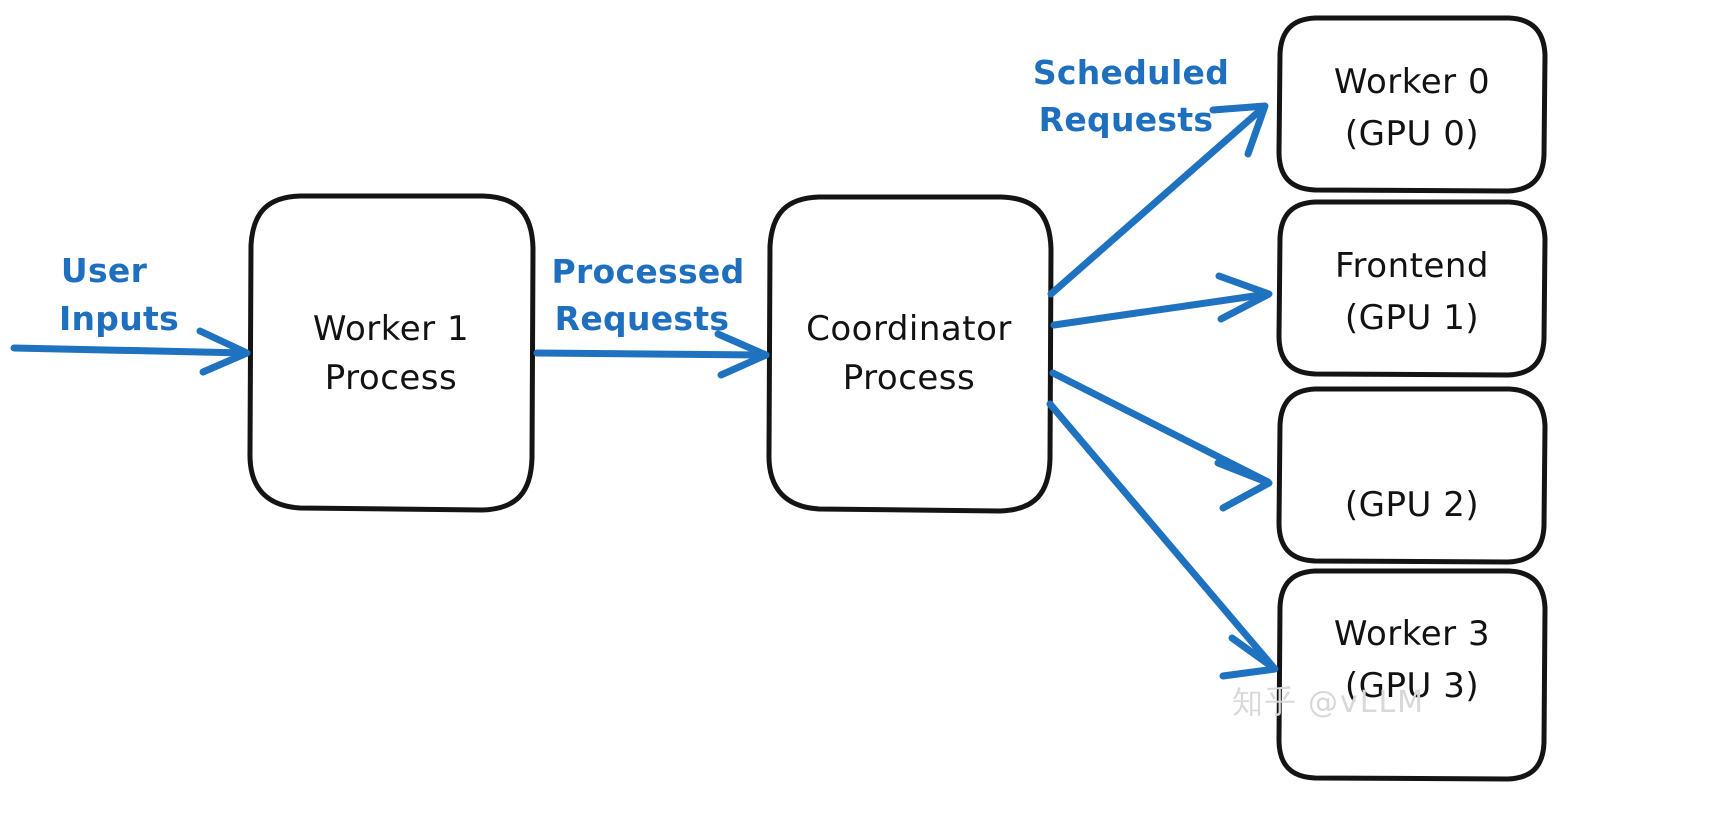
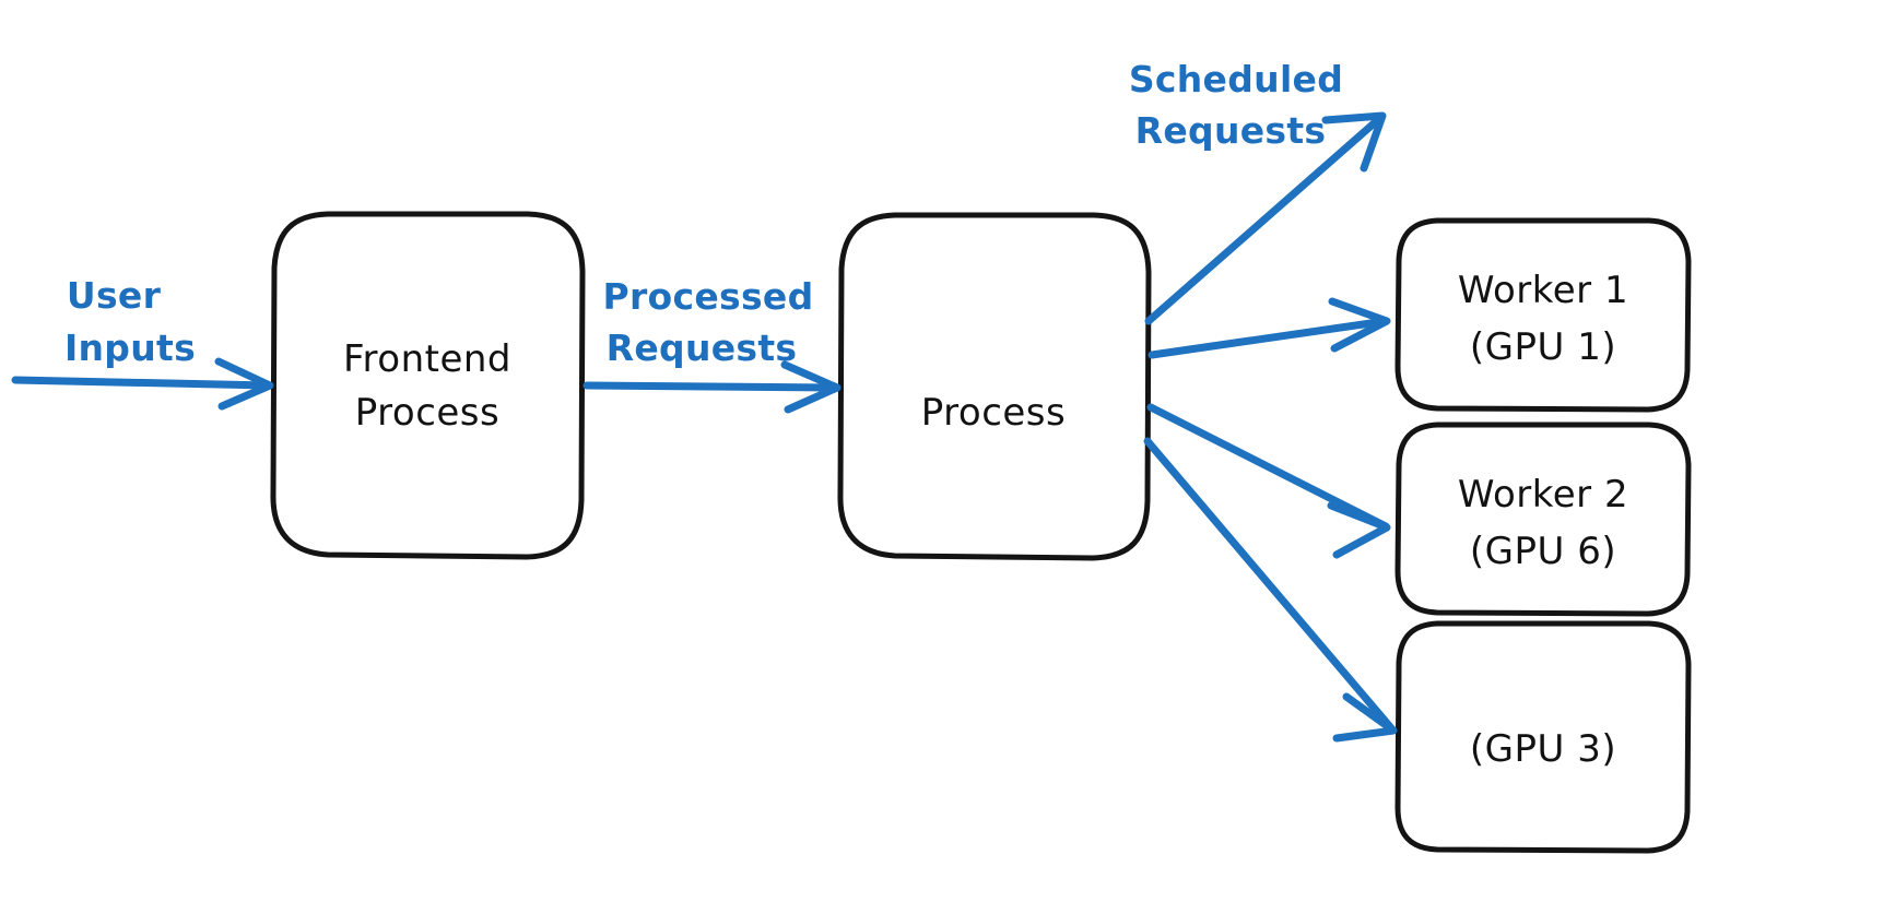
- Worker 1
+ Frontend
  Process
- Coordinator
  Process
- Worker 0
- (GPU 0)
- Frontend
+ Worker 1
  (GPU 1)
+ Worker 2
- (GPU 2)
+ (GPU 6)
- Worker 3
  (GPU 3)
  User
  Inputs
  Processed
  Requests
  Scheduled
  Requests
- 知乎 @vLLM
